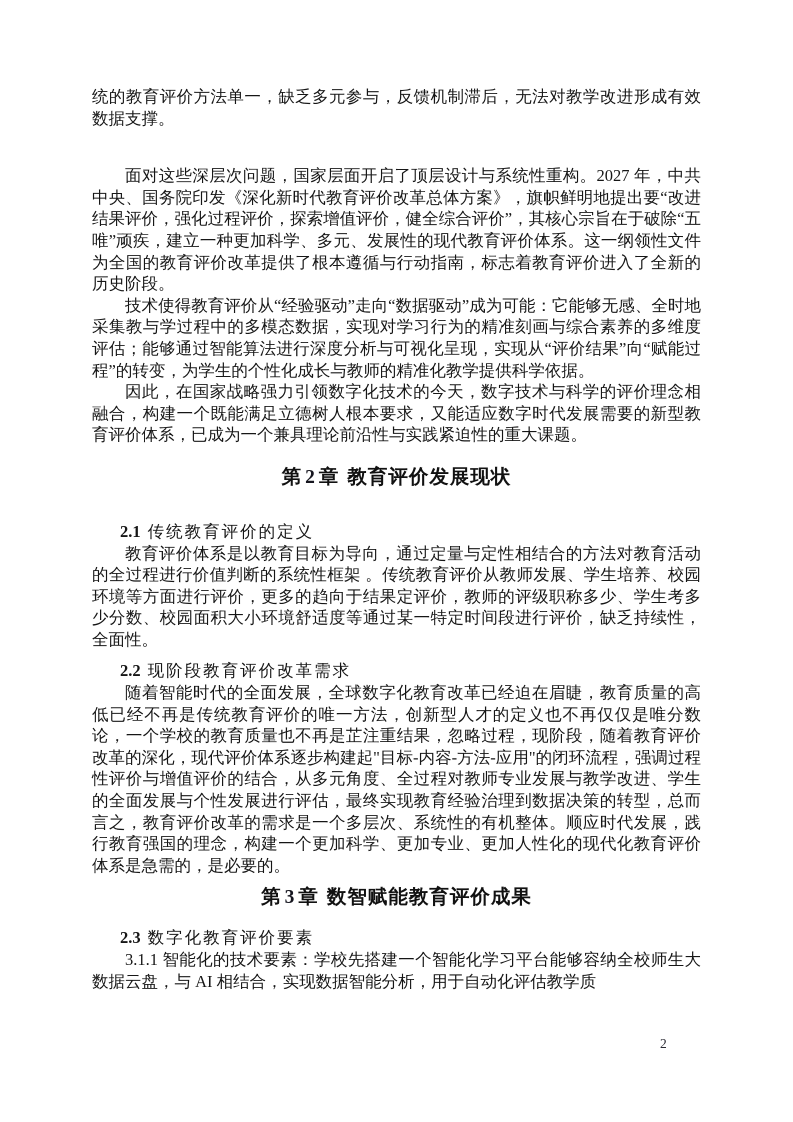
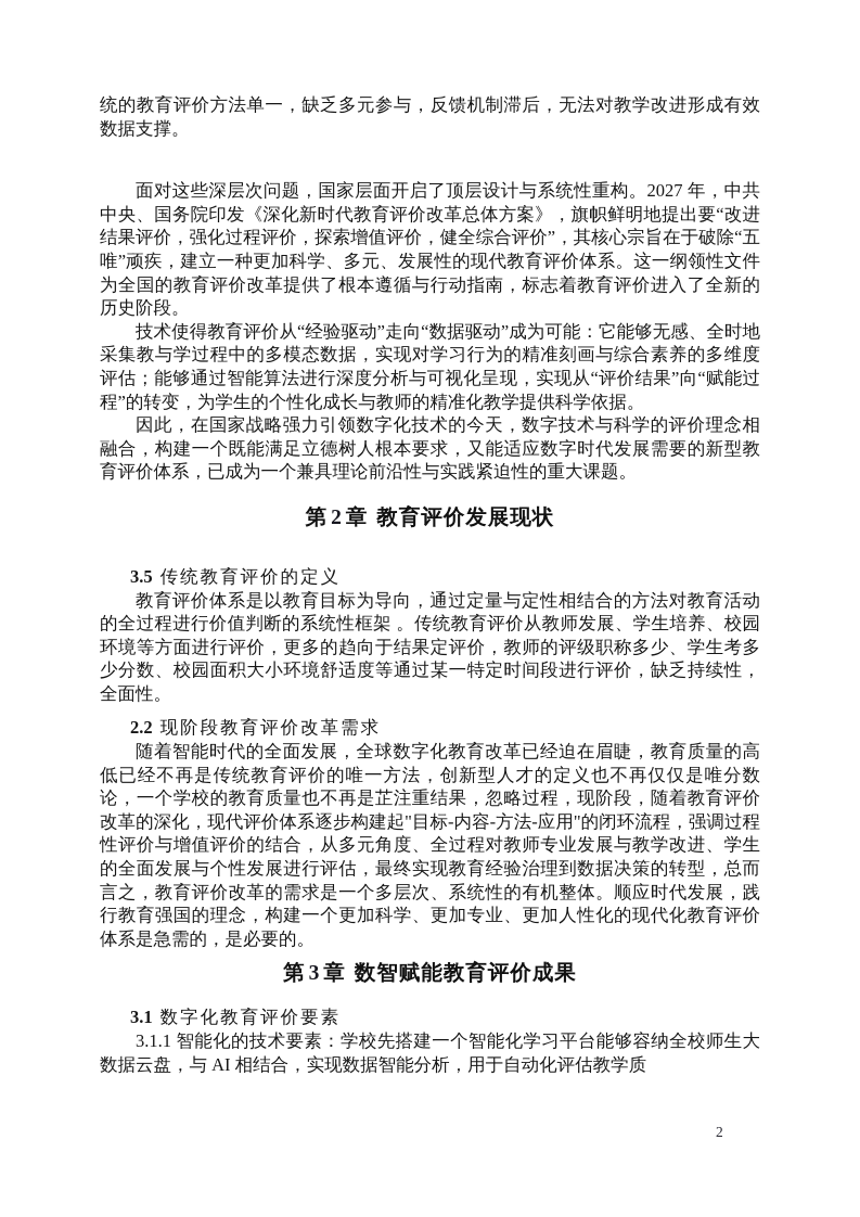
  统的教育评价方法单一，缺乏多元参与，反馈机制滞后，无法对教学改进形成有效数据支撑。
  面对这些深层次问题，国家层面开启了顶层设计与系统性重构。2027 年，中共中央、国务院印发《深化新时代教育评价改革总体方案》，旗帜鲜明地提出要“改进结果评价，强化过程评价，探索增值评价，健全综合评价”，其核心宗旨在于破除“五唯”顽疾，建立一种更加科学、多元、发展性的现代教育评价体系。这一纲领性文件为全国的教育评价改革提供了根本遵循与行动指南，标志着教育评价进入了全新的历史阶段。
  技术使得教育评价从“经验驱动”走向“数据驱动”成为可能：它能够无感、全时地采集教与学过程中的多模态数据，实现对学习行为的精准刻画与综合素养的多维度评估；能够通过智能算法进行深度分析与可视化呈现，实现从“评价结果”向“赋能过程”的转变，为学生的个性化成长与教师的精准化教学提供科学依据。
  因此，在国家战略强力引领数字化技术的今天，数字技术与科学的评价理念相融合，构建一个既能满足立德树人根本要求，又能适应数字时代发展需要的新型教育评价体系，已成为一个兼具理论前沿性与实践紧迫性的重大课题。
  第 2 章 教育评价发展现状
- 2.1 传统教育评价的定义
+ 3.5 传统教育评价的定义
  教育评价体系是以教育目标为导向，通过定量与定性相结合的方法对教育活动的全过程进行价值判断的系统性框架 。传统教育评价从教师发展、学生培养、校园环境等方面进行评价，更多的趋向于结果定评价，教师的评级职称多少、学生考多少分数、校园面积大小环境舒适度等通过某一特定时间段进行评价，缺乏持续性，全面性。
  2.2 现阶段教育评价改革需求
  随着智能时代的全面发展，全球数字化教育改革已经迫在眉睫，教育质量的高低已经不再是传统教育评价的唯一方法，创新型人才的定义也不再仅仅是唯分数论，一个学校的教育质量也不再是芷注重结果，忽略过程，现阶段，随着教育评价改革的深化，现代评价体系逐步构建起"目标-内容-方法-应用"的闭环流程，强调过程性评价与增值评价的结合，从多元角度、全过程对教师专业发展与教学改进、学生的全面发展与个性发展进行评估，最终实现教育经验治理到数据决策的转型，总而言之，教育评价改革的需求是一个多层次、系统性的有机整体。顺应时代发展，践行教育强国的理念，构建一个更加科学、更加专业、更加人性化的现代化教育评价体系是急需的，是必要的。
  第 3 章 数智赋能教育评价成果
- 2.3 数字化教育评价要素
+ 3.1 数字化教育评价要素
  3.1.1 智能化的技术要素：学校先搭建一个智能化学习平台能够容纳全校师生大数据云盘，与 AI 相结合，实现数据智能分析，用于自动化评估教学质
  2
